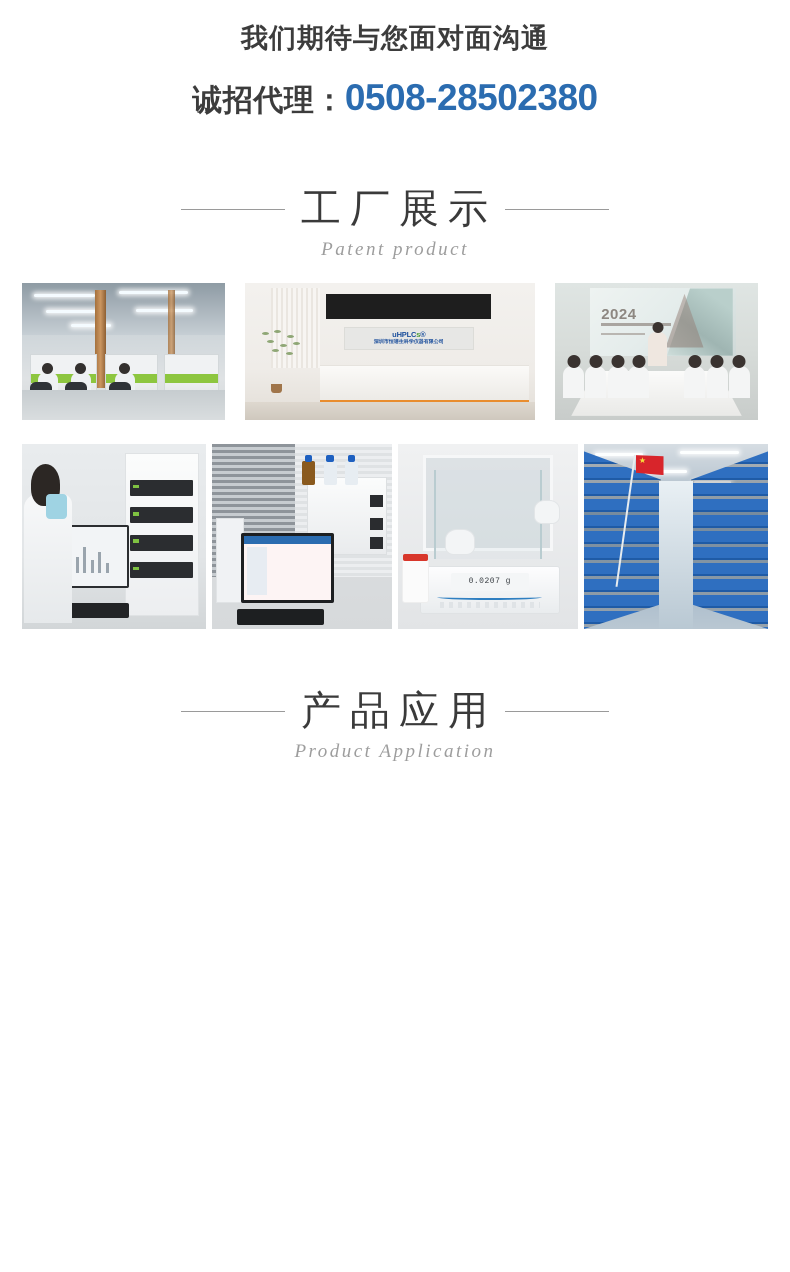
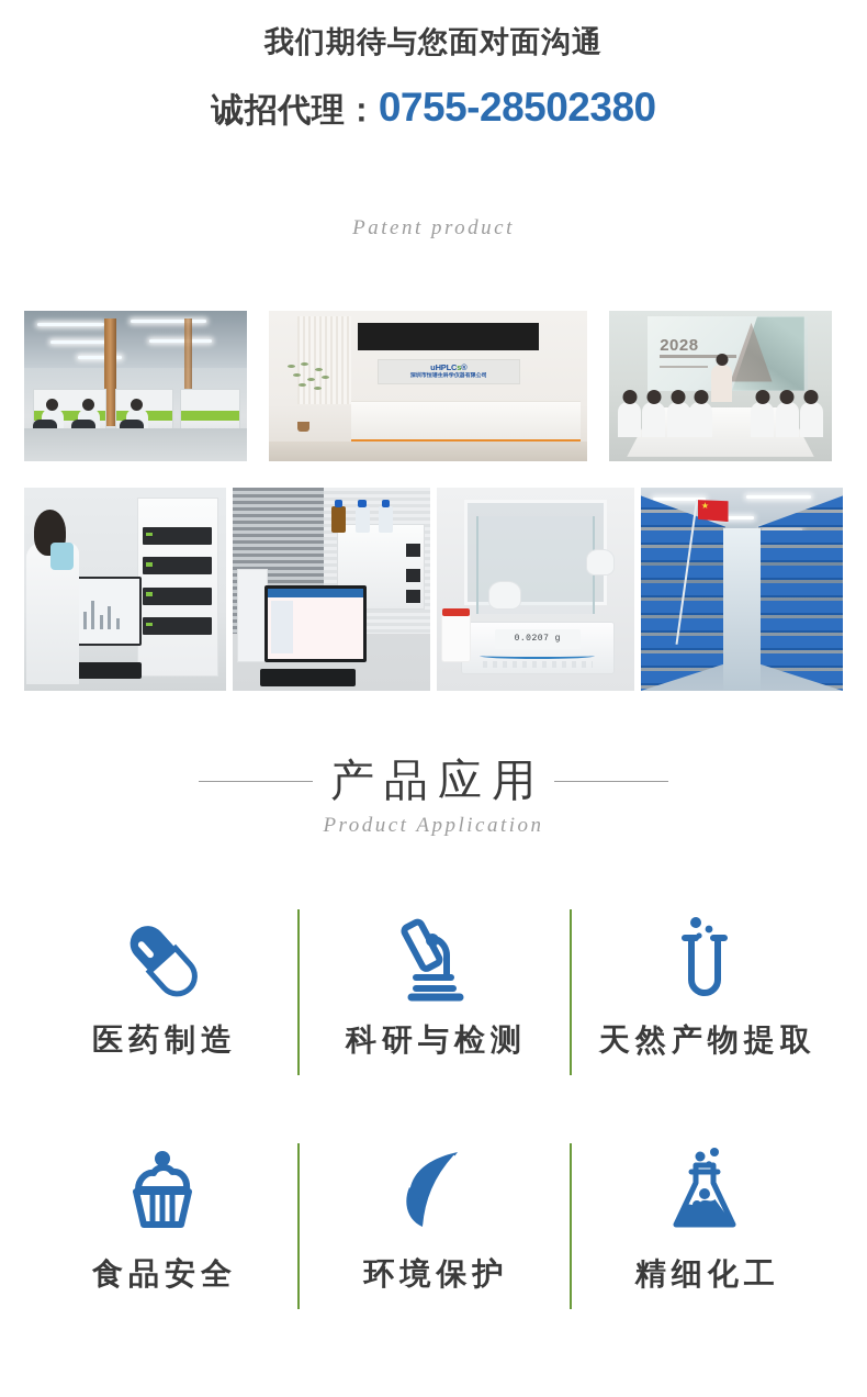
  我们期待与您面对面沟通
- 诚招代理：0508-28502380
+ 诚招代理：0755-28502380
- 工厂展示
  Patent product
  uHPLCs®
- 2024
+ 2028
  0.0207 g
  产品应用
  Product Application
+ 医药制造
+ 科研与检测
+ 天然产物提取
+ 食品安全
+ 环境保护
+ 精细化工
